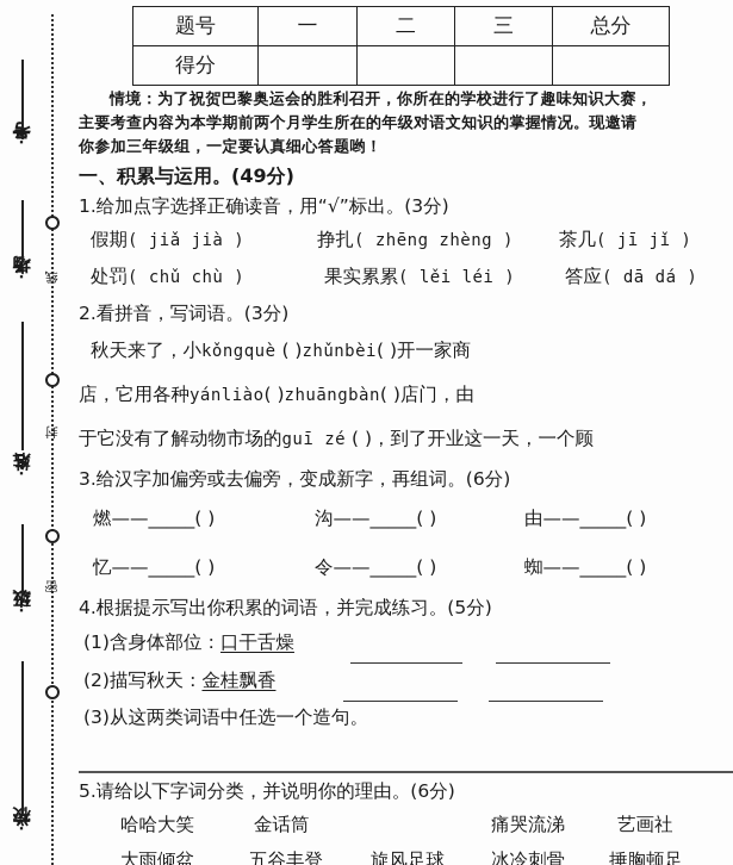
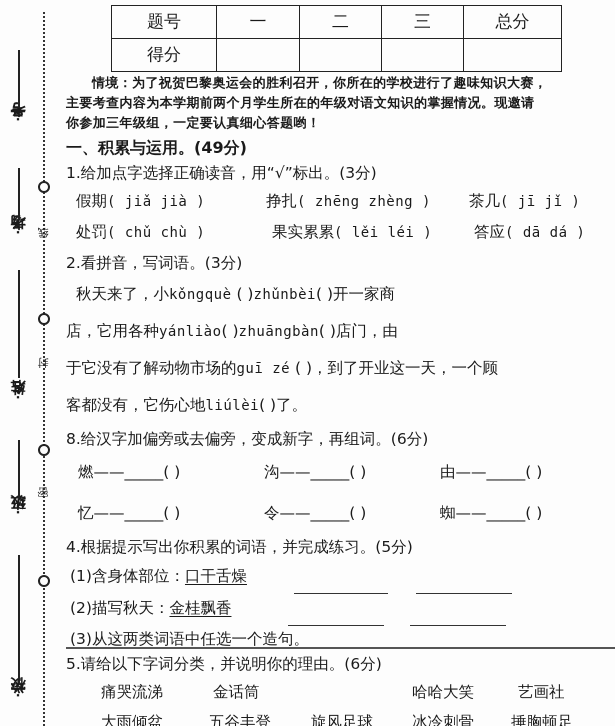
  题号	一	二	三	总分
  得分
  情境：为了祝贺巴黎奥运会的胜利召开，你所在的学校进行了趣味知识大赛，
  主要考查内容为本学期前两个月学生所在的年级对语文知识的掌握情况。现邀请
  你参加三年级组，一定要认真细心答题哟！
  一、积累与运用。(49分)
  1.给加点字选择正确读音，用“√”标出。(3分)
  假期( jiǎ jià )
  挣扎( zhēng zhèng )
  茶几( jī jǐ )
  处罚( chǔ chù )
  果实累累( lěi léi )
  答应( dā dá )
  2.看拼音，写词语。(3分)
  秋天来了，小kǒngquè ( )zhǔnbèi( )开一家商
  店，它用各种yánliào( )zhuāngbàn( )店门，由
  于它没有了解动物市场的guī zé ( )，到了开业这一天，一个顾
+ 客都没有，它伤心地liúlèi( )了。
- 3.给汉字加偏旁或去偏旁，变成新字，再组词。(6分)
+ 8.给汉字加偏旁或去偏旁，变成新字，再组词。(6分)
  燃——_____( )
  沟——_____( )
  由——_____( )
  忆——_____( )
  令——_____( )
  蜘——_____( )
  4.根据提示写出你积累的词语，并完成练习。(5分)
  (1)含身体部位：口干舌燥
  (2)描写秋天：金桂飘香
  (3)从这两类词语中任选一个造句。
  5.请给以下字词分类，并说明你的理由。(6分)
- 哈哈大笑
+ 痛哭流涕
  金话筒
- 痛哭流涕
+ 哈哈大笑
  艺画社
  大雨倾盆
  五谷丰登
  旋风足球
  冰冷刺骨
  捶胸顿足
